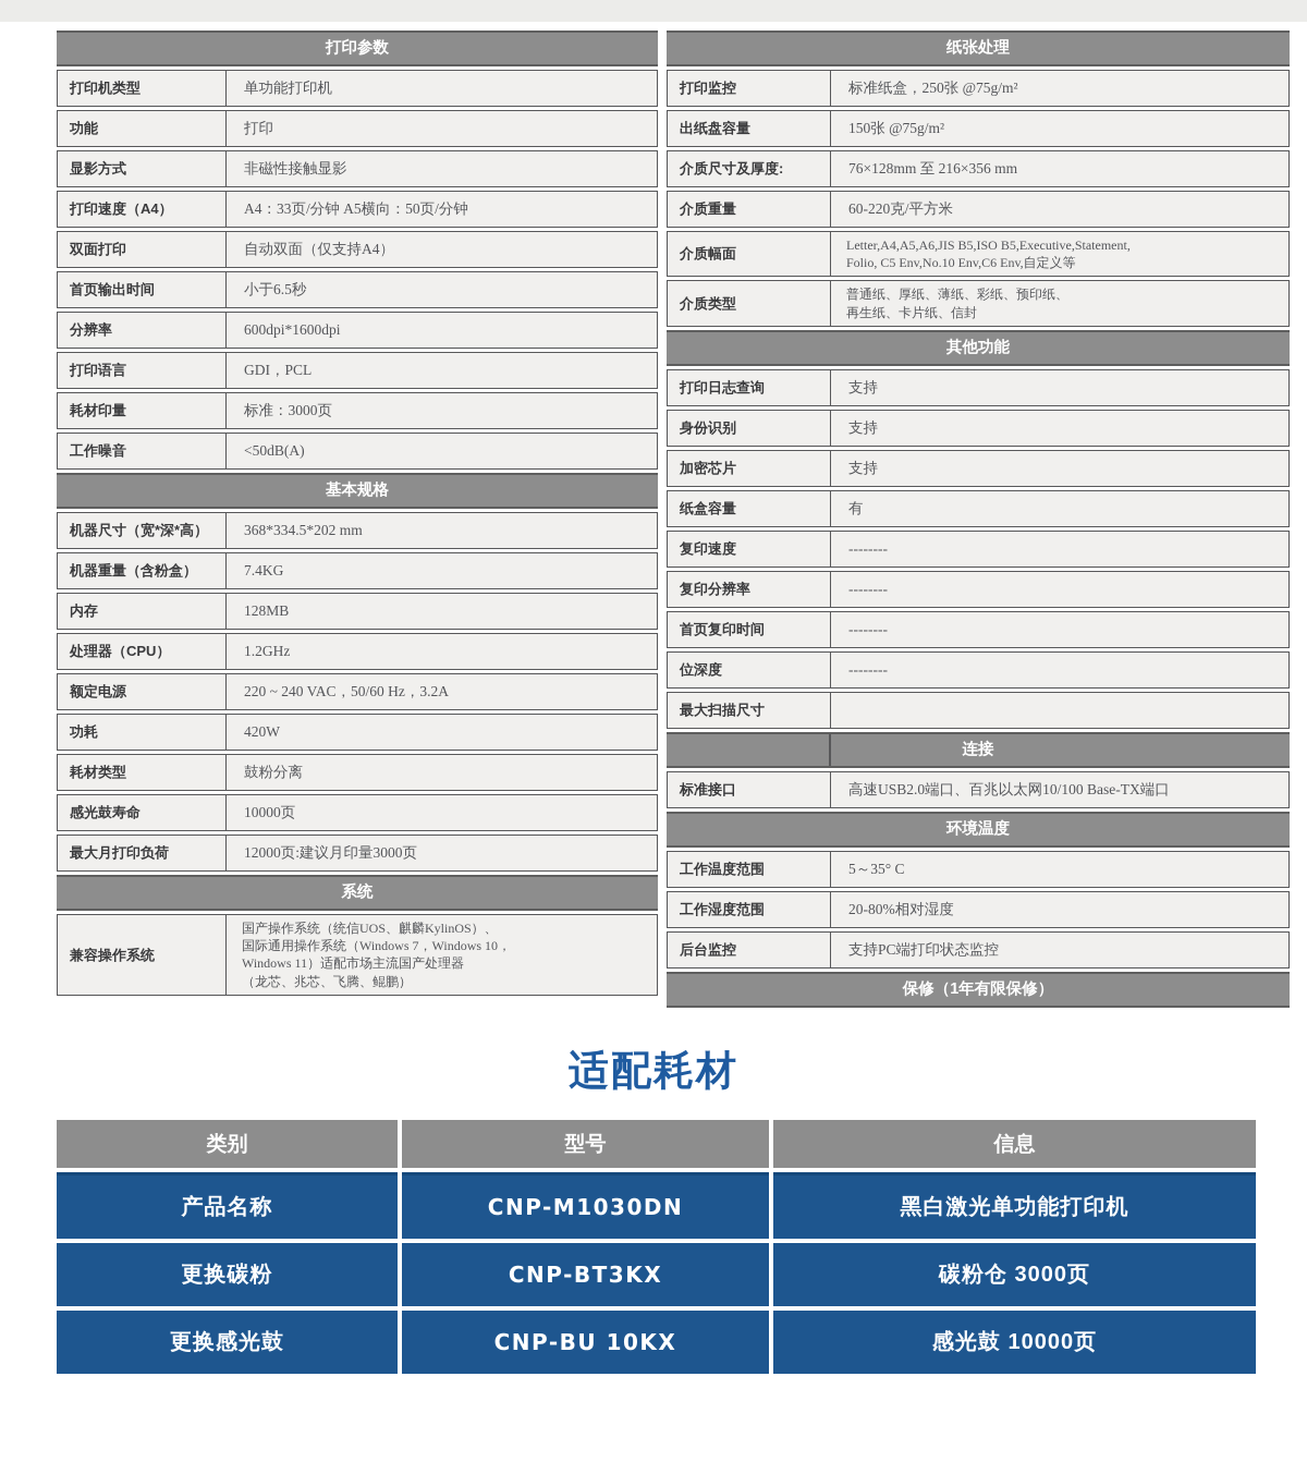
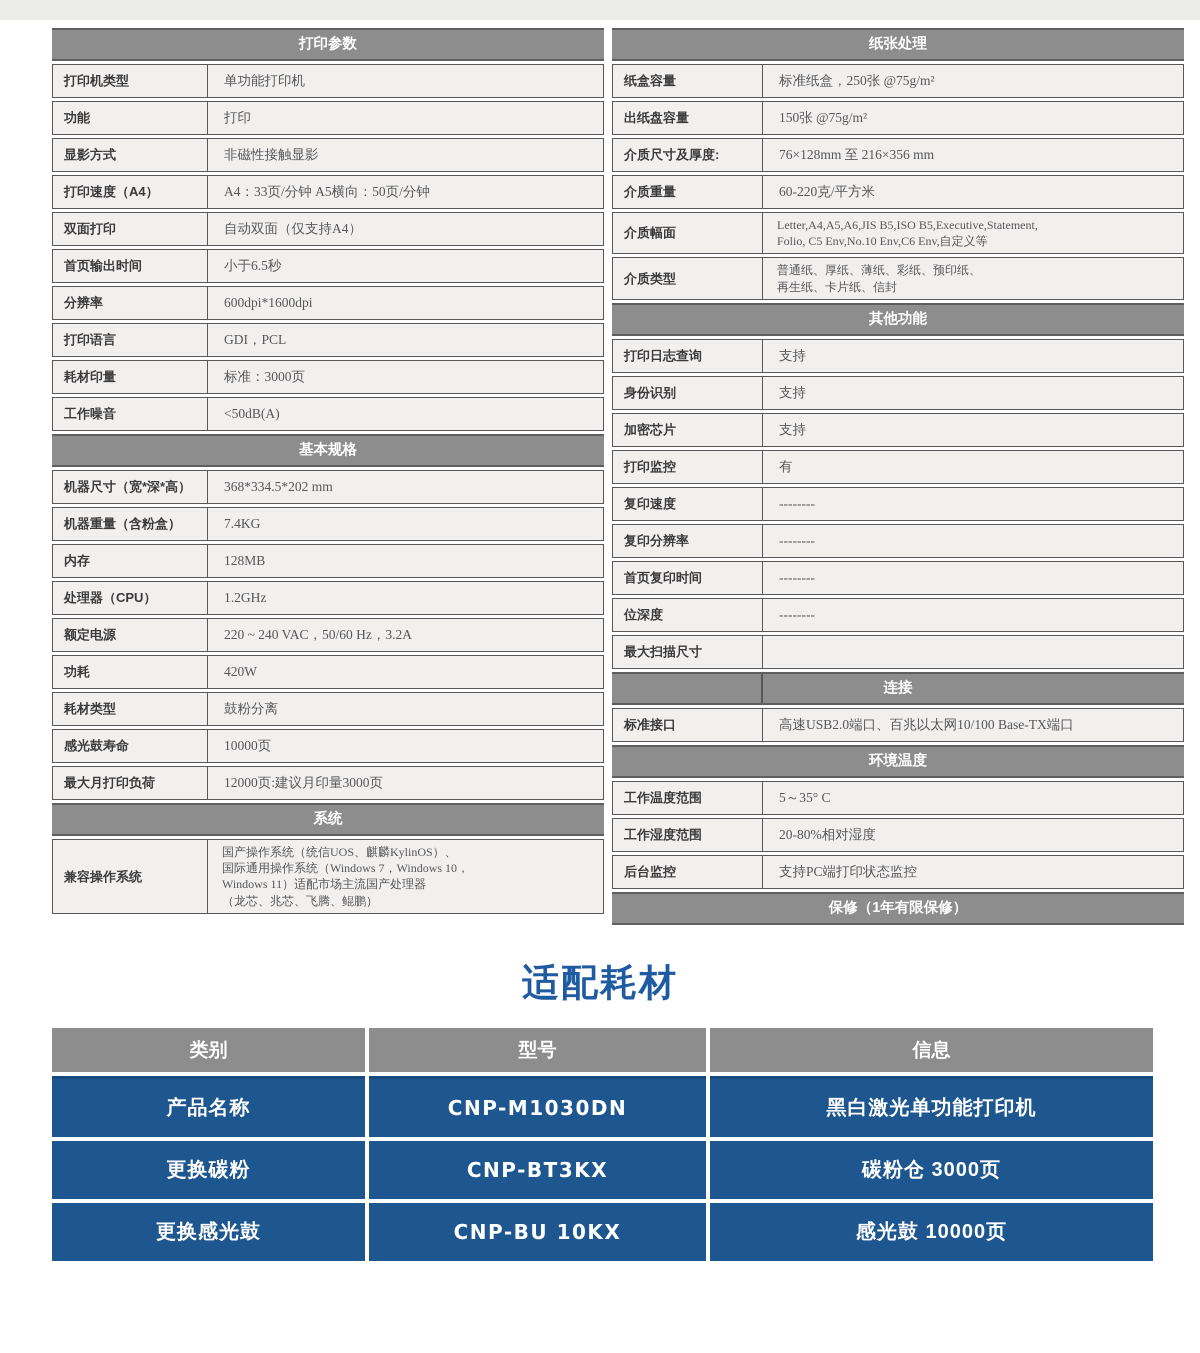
  打印参数
  打印机类型
  单功能打印机
  功能
  打印
  显影方式
  非磁性接触显影
  打印速度（A4）
  A4：33页/分钟 A5横向：50页/分钟
  双面打印
  自动双面（仅支持A4）
  首页输出时间
  小于6.5秒
  分辨率
  600dpi*1600dpi
  打印语言
  GDI，PCL
  耗材印量
  标准：3000页
  工作噪音
  <50dB(A)
  基本规格
  机器尺寸（宽*深*高）
  368*334.5*202 mm
  机器重量（含粉盒）
  7.4KG
  内存
  128MB
  处理器（CPU）
  1.2GHz
  额定电源
  220 ~ 240 VAC，50/60 Hz，3.2A
  功耗
  420W
  耗材类型
  鼓粉分离
  感光鼓寿命
  10000页
  最大月打印负荷
  12000页:建议月印量3000页
  系统
  兼容操作系统
  国产操作系统（统信UOS、麒麟KylinOS）、
  国际通用操作系统（Windows 7，Windows 10，
  Windows 11）适配市场主流国产处理器
  （龙芯、兆芯、飞腾、鲲鹏）
  纸张处理
- 打印监控
+ 纸盒容量
  标准纸盒，250张 @75g/m²
  出纸盘容量
  150张 @75g/m²
  介质尺寸及厚度:
  76×128mm 至 216×356 mm
  介质重量
  60-220克/平方米
  介质幅面
  Letter,A4,A5,A6,JIS B5,ISO B5,Executive,Statement,
  Folio, C5 Env,No.10 Env,C6 Env,自定义等
  介质类型
  普通纸、厚纸、薄纸、彩纸、预印纸、
  再生纸、卡片纸、信封
  其他功能
  打印日志查询
  支持
  身份识别
  支持
  加密芯片
  支持
- 纸盒容量
+ 打印监控
  有
  复印速度
  --------
  复印分辨率
  --------
  首页复印时间
  --------
  位深度
  --------
  最大扫描尺寸
  连接
  标准接口
  高速USB2.0端口、百兆以太网10/100 Base-TX端口
  环境温度
  工作温度范围
  5～35° C
  工作湿度范围
  20-80%相对湿度
  后台监控
  支持PC端打印状态监控
  保修（1年有限保修）
  适配耗材
  类别
  型号
  信息
  产品名称
  CNP-M1030DN
  黑白激光单功能打印机
  更换碳粉
  CNP-BT3KX
  碳粉仓 3000页
  更换感光鼓
  CNP-BU 10KX
  感光鼓 10000页
